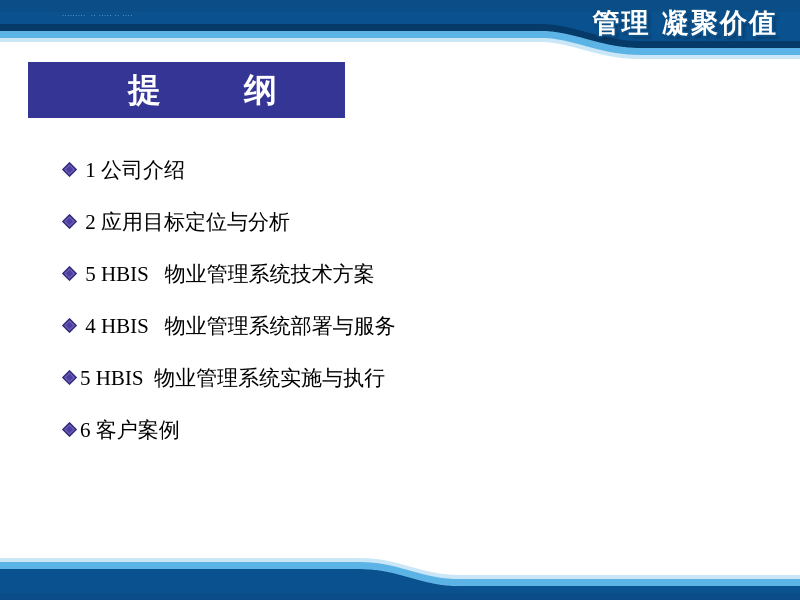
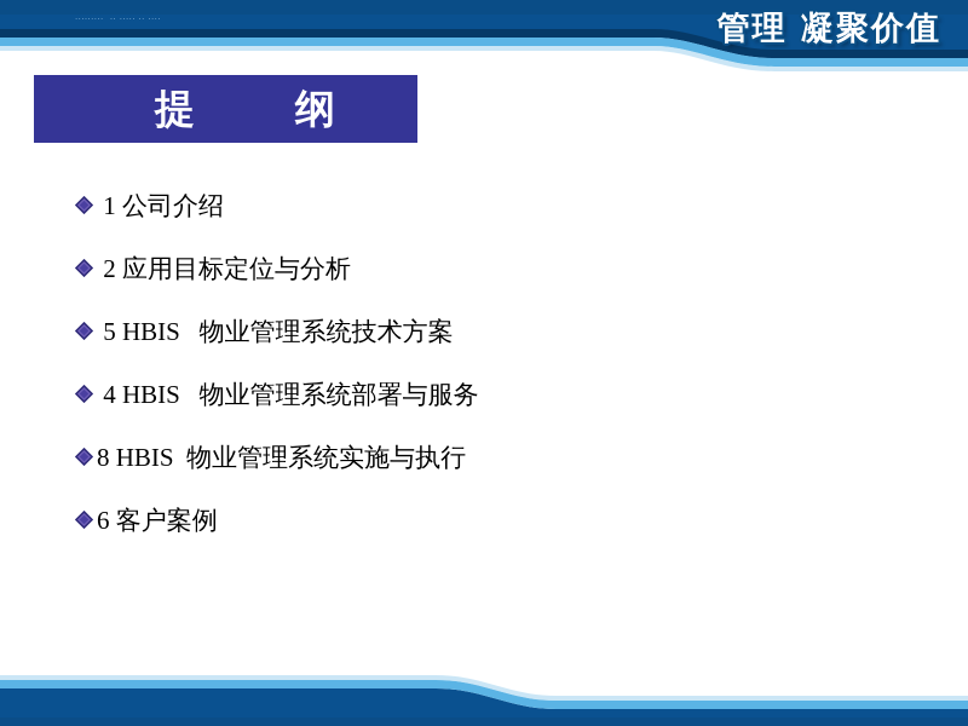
  ········· ·· ····· ·· ····
  管理 凝聚价值
  提 纲
  1 公司介绍
  2 应用目标定位与分析
  5 HBIS 物业管理系统技术方案
  4 HBIS 物业管理系统部署与服务
- 5 HBIS 物业管理系统实施与执行
+ 8 HBIS 物业管理系统实施与执行
  6 客户案例
